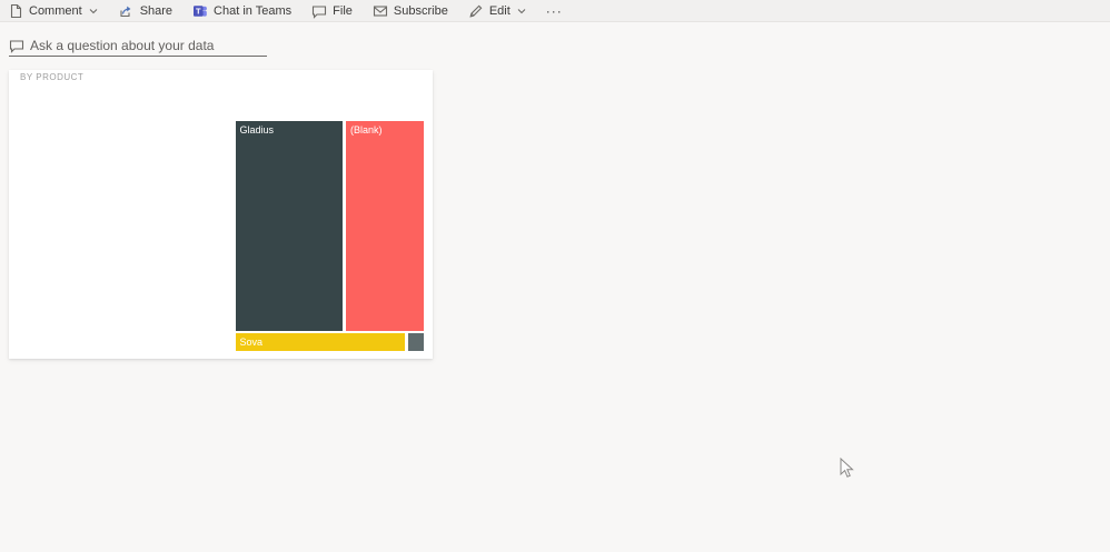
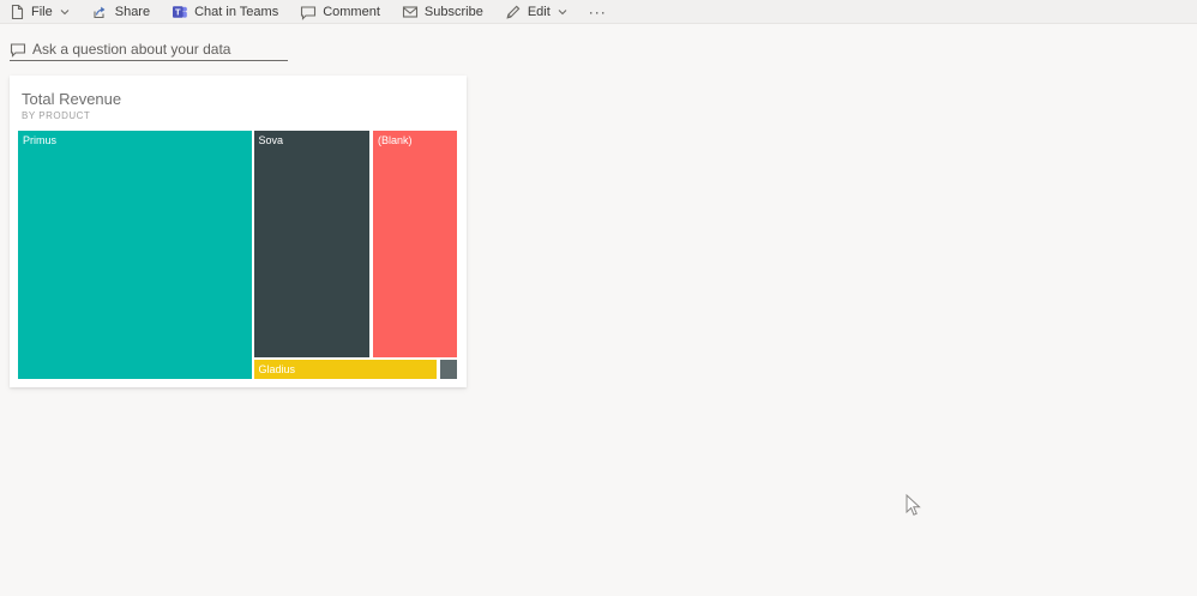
- Comment
+ File
  Share
  T
  Chat in Teams
- File
+ Comment
  Subscribe
  Edit
  ···
  Ask a question about your data
+ Total Revenue
  BY PRODUCT
+ Primus
- Gladius
+ Sova
  (Blank)
- Sova
+ Gladius
